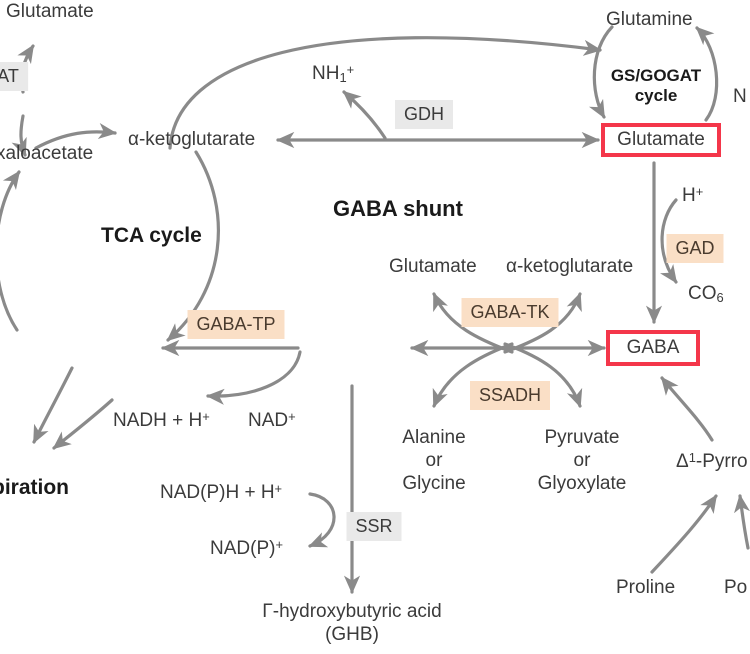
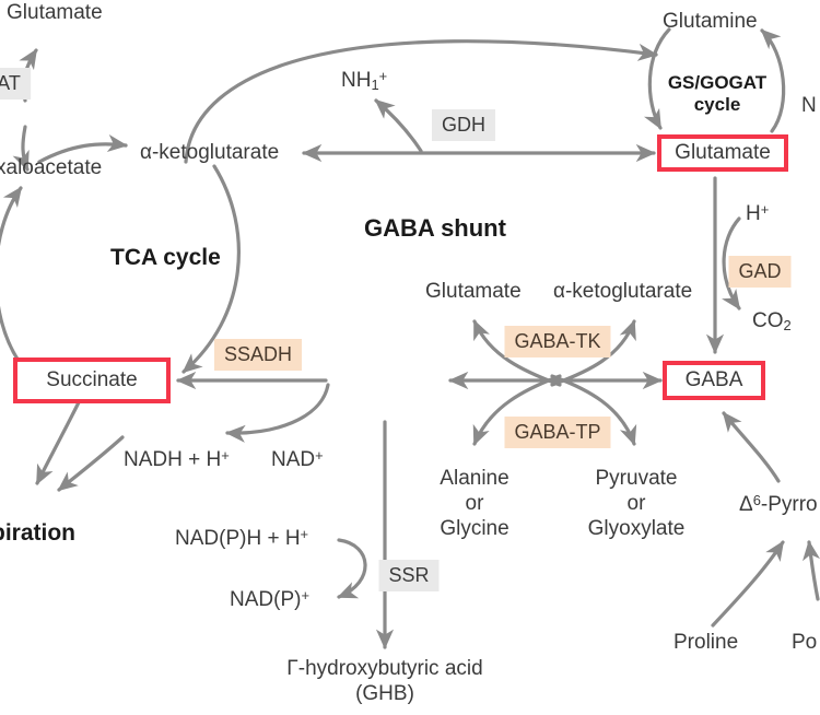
  Glutamate
  AT
  xaloacetate
  TCA cycle
  iration
  α-ketoglutarate
  NH1+
  GDH
  GABA shunt
  Glutamine
  GS/GOGAT
  cycle
  N
  Glutamate
  H+
  GAD
- CO6
+ CO2
  Glutamate
  α-ketoglutarate
  GABA-TK
- SSADH
+ GABA-TP
  GABA
+ Succinate
- GABA-TP
+ SSADH
  NADH + H+
  NAD+
  NAD(P)H + H+
  SSR
  NAD(P)+
  Γ-hydroxybutyric acid
  (GHB)
  Alanine
  or
  Glycine
  Pyruvate
  or
  Glyoxylate
- Δ1-Pyrro
+ Δ6-Pyrro
  Proline
  Po
